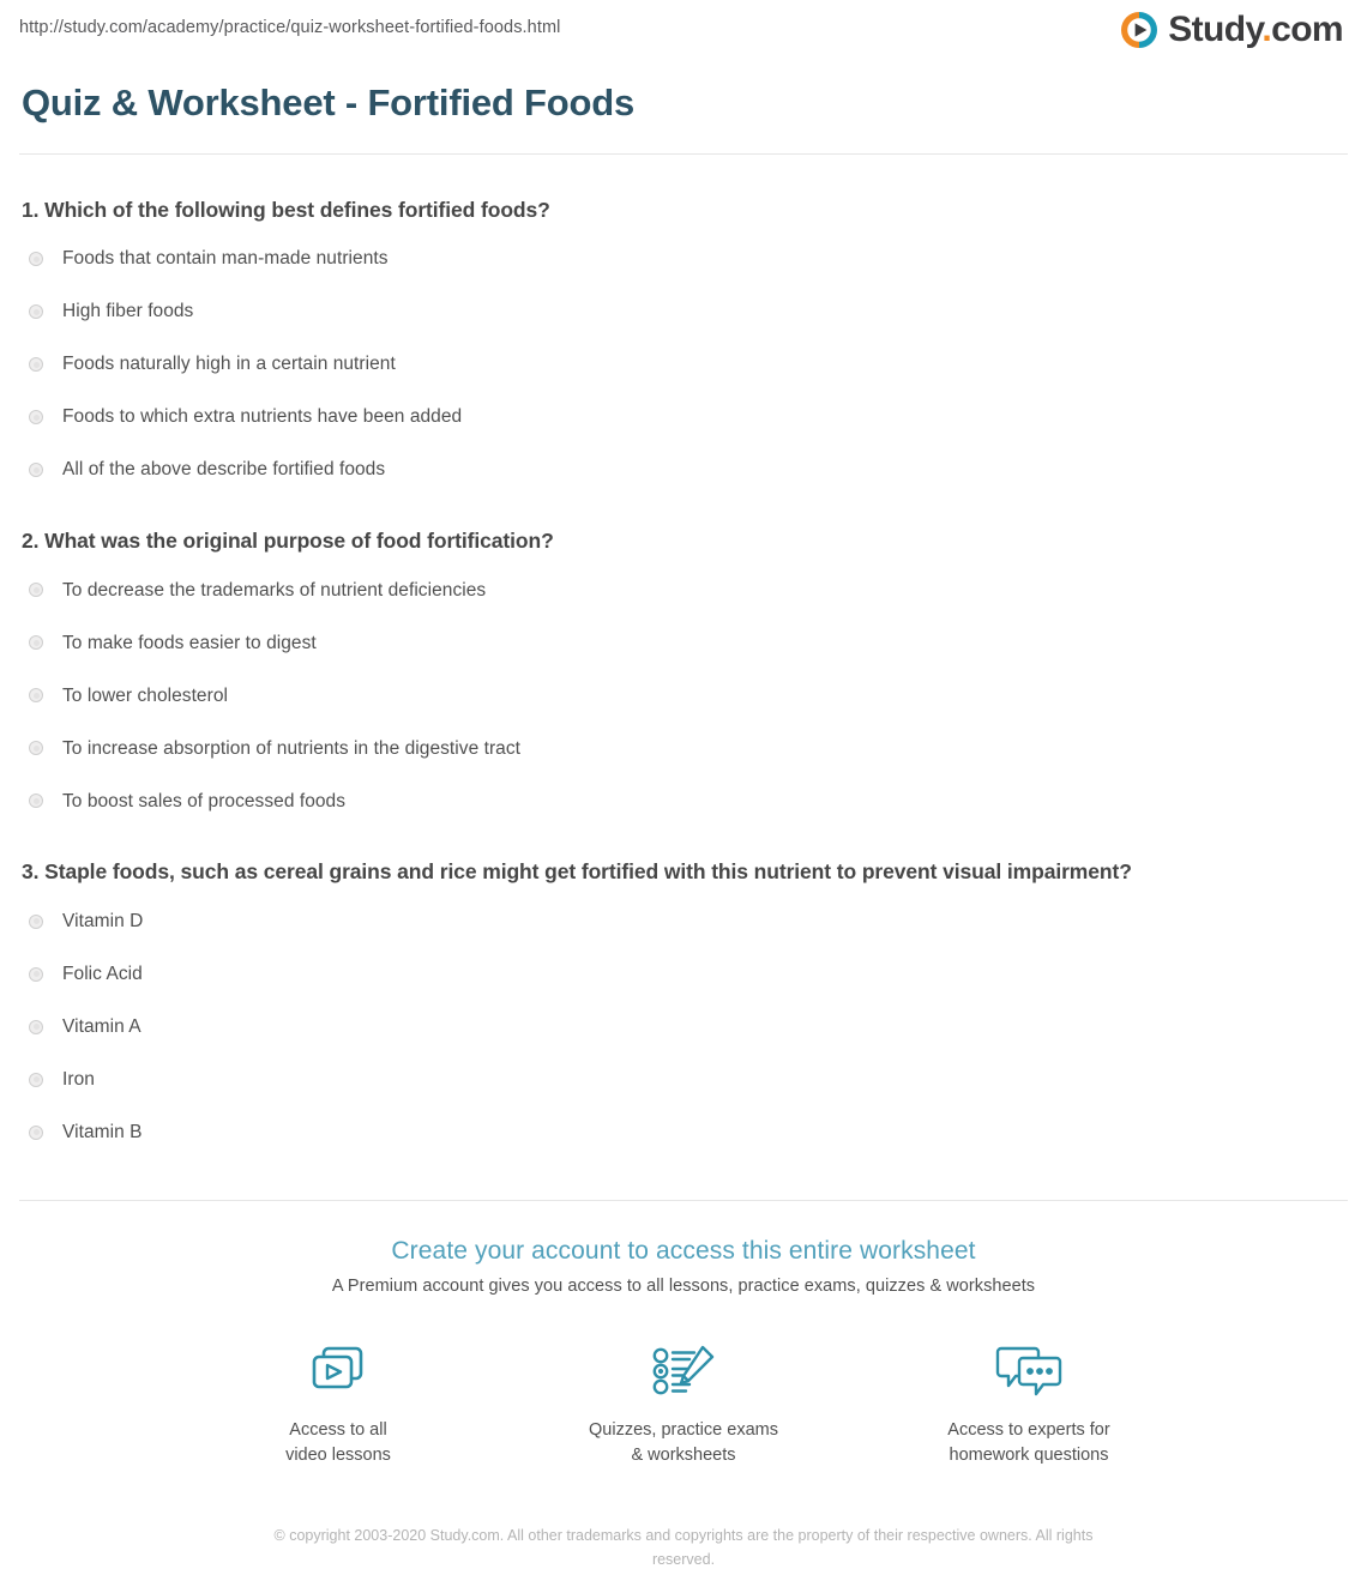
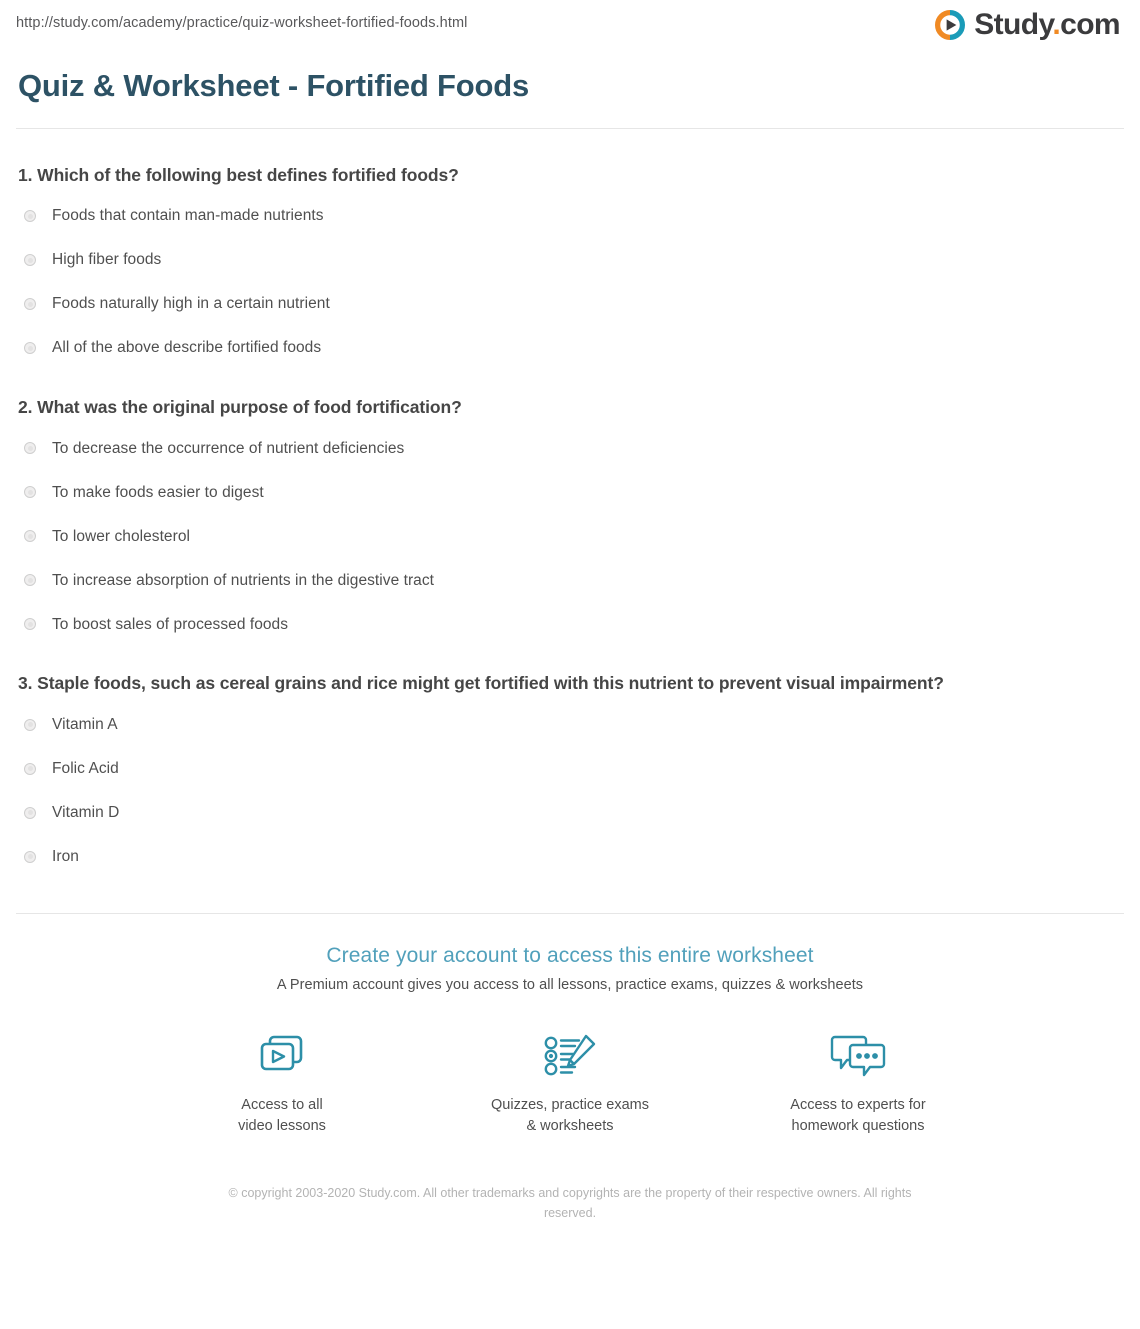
  http://study.com/academy/practice/quiz-worksheet-fortified-foods.html
  Study.com
  Quiz & Worksheet - Fortified Foods
  1. Which of the following best defines fortified foods?
  Foods that contain man-made nutrients
  High fiber foods
  Foods naturally high in a certain nutrient
- Foods to which extra nutrients have been added
  All of the above describe fortified foods
  2. What was the original purpose of food fortification?
- To decrease the trademarks of nutrient deficiencies
+ To decrease the occurrence of nutrient deficiencies
  To make foods easier to digest
  To lower cholesterol
  To increase absorption of nutrients in the digestive tract
  To boost sales of processed foods
  3. Staple foods, such as cereal grains and rice might get fortified with this nutrient to prevent visual impairment?
- Vitamin D
+ Vitamin A
  Folic Acid
- Vitamin A
+ Vitamin D
  Iron
- Vitamin B
  Create your account to access this entire worksheet
  A Premium account gives you access to all lessons, practice exams, quizzes & worksheets
  Access to all
  video lessons
  Quizzes, practice exams
  & worksheets
  Access to experts for
  homework questions
  © copyright 2003-2020 Study.com. All other trademarks and copyrights are the property of their respective owners. All rights reserved.
